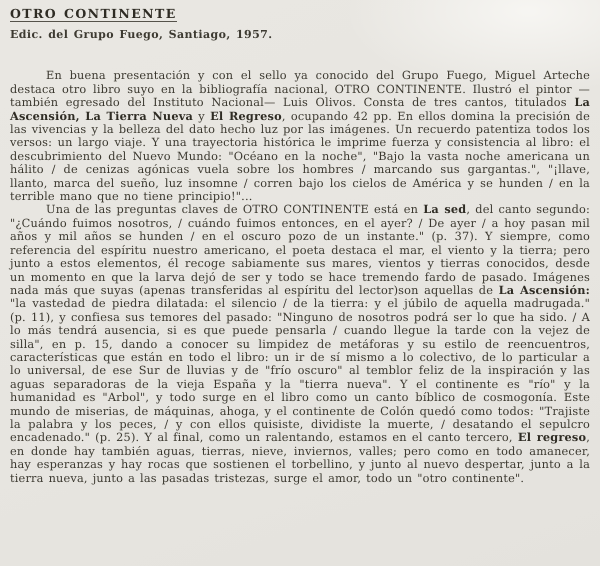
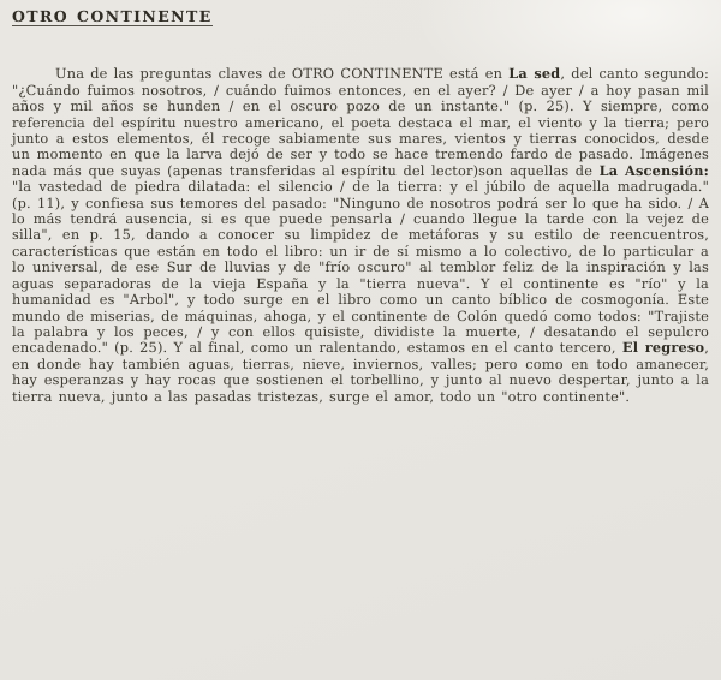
  OTRO CONTINENTE
- Edic. del Grupo Fuego, Santiago, 1957.
- En buena presentación y con el sello ya conocido del Grupo Fuego, Miguel Arteche destaca otro libro suyo en la bibliografía nacional, OTRO CONTINENTE. Ilustró el pintor —también egresado del Instituto Nacional— Luis Olivos. Consta de tres cantos, titulados La Ascensión, La Tierra Nueva y El Regreso, ocupando 42 pp. En ellos domina la precisión de las vivencias y la belleza del dato hecho luz por las imágenes. Un recuerdo patentiza todos los versos: un largo viaje. Y una trayectoria histórica le imprime fuerza y consistencia al libro: el descubrimiento del Nuevo Mundo: "Océano en la noche", "Bajo la vasta noche americana un hálito / de cenizas agónicas vuela sobre los hombres / marcando sus gargantas.", "¡llave, llanto, marca del sueño, luz insomne / corren bajo los cielos de América y se hunden / en la terrible mano que no tiene principio!"...
- Una de las preguntas claves de OTRO CONTINENTE está en La sed, del canto segundo: "¿Cuándo fuimos nosotros, / cuándo fuimos entonces, en el ayer? / De ayer / a hoy pasan mil años y mil años se hunden / en el oscuro pozo de un instante." (p. 37). Y siempre, como referencia del espíritu nuestro americano, el poeta destaca el mar, el viento y la tierra; pero junto a estos elementos, él recoge sabiamente sus mares, vientos y tierras conocidos, desde un momento en que la larva dejó de ser y todo se hace tremendo fardo de pasado. Imágenes nada más que suyas (apenas transferidas al espíritu del lector)son aquellas de La Ascensión: "la vastedad de piedra dilatada: el silencio / de la tierra: y el júbilo de aquella madrugada." (p. 11), y confiesa sus temores del pasado: "Ninguno de nosotros podrá ser lo que ha sido. / A lo más tendrá ausencia, si es que puede pensarla / cuando llegue la tarde con la vejez de silla", en p. 15, dando a conocer su limpidez de metáforas y su estilo de reencuentros, características que están en todo el libro: un ir de sí mismo a lo colectivo, de lo particular a lo universal, de ese Sur de lluvias y de "frío oscuro" al temblor feliz de la inspiración y las aguas separadoras de la vieja España y la "tierra nueva". Y el continente es "río" y la humanidad es "Arbol", y todo surge en el libro como un canto bíblico de cosmogonía. Este mundo de miserias, de máquinas, ahoga, y el continente de Colón quedó como todos: "Trajiste la palabra y los peces, / y con ellos quisiste, dividiste la muerte, / desatando el sepulcro encadenado." (p. 25). Y al final, como un ralentando, estamos en el canto tercero, El regreso, en donde hay también aguas, tierras, nieve, inviernos, valles; pero como en todo amanecer, hay esperanzas y hay rocas que sostienen el torbellino, y junto al nuevo despertar, junto a la tierra nueva, junto a las pasadas tristezas, surge el amor, todo un "otro continente".
+ Una de las preguntas claves de OTRO CONTINENTE está en La sed, del canto segundo: "¿Cuándo fuimos nosotros, / cuándo fuimos entonces, en el ayer? / De ayer / a hoy pasan mil años y mil años se hunden / en el oscuro pozo de un instante." (p. 25). Y siempre, como referencia del espíritu nuestro americano, el poeta destaca el mar, el viento y la tierra; pero junto a estos elementos, él recoge sabiamente sus mares, vientos y tierras conocidos, desde un momento en que la larva dejó de ser y todo se hace tremendo fardo de pasado. Imágenes nada más que suyas (apenas transferidas al espíritu del lector)son aquellas de La Ascensión: "la vastedad de piedra dilatada: el silencio / de la tierra: y el júbilo de aquella madrugada." (p. 11), y confiesa sus temores del pasado: "Ninguno de nosotros podrá ser lo que ha sido. / A lo más tendrá ausencia, si es que puede pensarla / cuando llegue la tarde con la vejez de silla", en p. 15, dando a conocer su limpidez de metáforas y su estilo de reencuentros, características que están en todo el libro: un ir de sí mismo a lo colectivo, de lo particular a lo universal, de ese Sur de lluvias y de "frío oscuro" al temblor feliz de la inspiración y las aguas separadoras de la vieja España y la "tierra nueva". Y el continente es "río" y la humanidad es "Arbol", y todo surge en el libro como un canto bíblico de cosmogonía. Este mundo de miserias, de máquinas, ahoga, y el continente de Colón quedó como todos: "Trajiste la palabra y los peces, / y con ellos quisiste, dividiste la muerte, / desatando el sepulcro encadenado." (p. 25). Y al final, como un ralentando, estamos en el canto tercero, El regreso, en donde hay también aguas, tierras, nieve, inviernos, valles; pero como en todo amanecer, hay esperanzas y hay rocas que sostienen el torbellino, y junto al nuevo despertar, junto a la tierra nueva, junto a las pasadas tristezas, surge el amor, todo un "otro continente".
